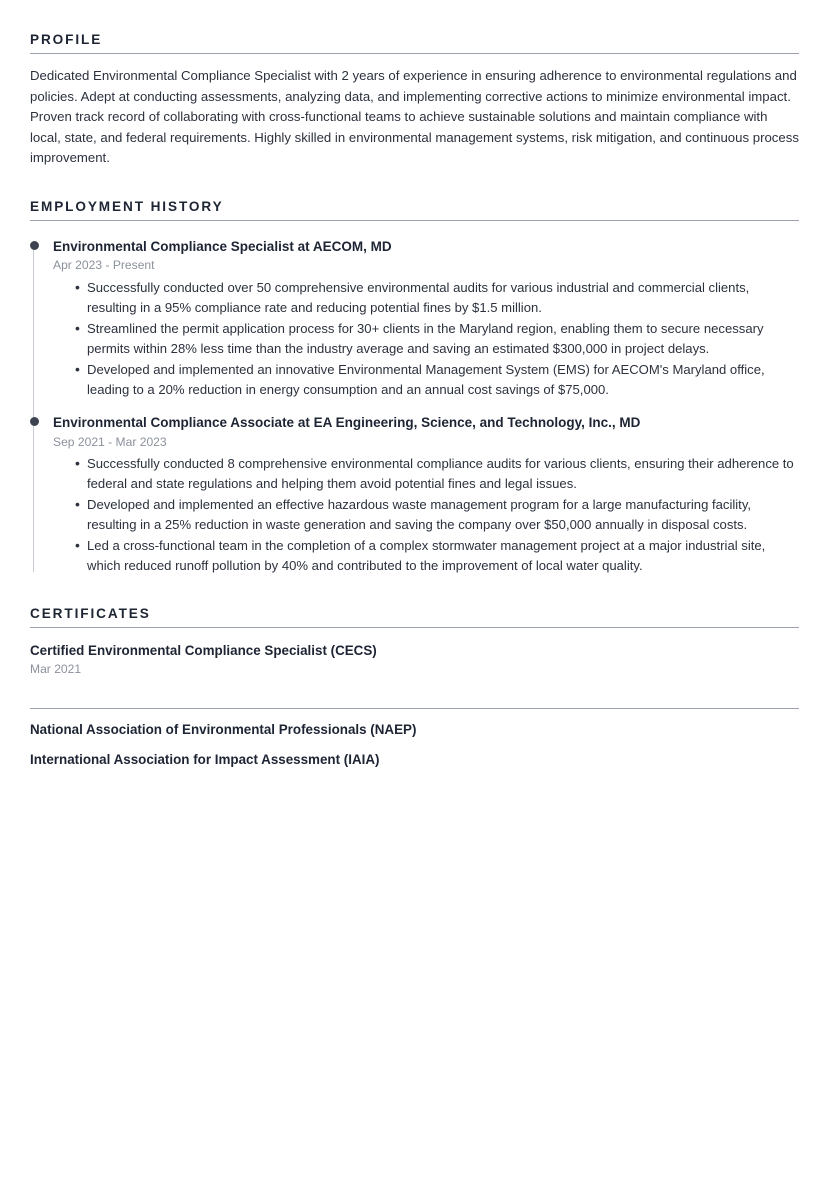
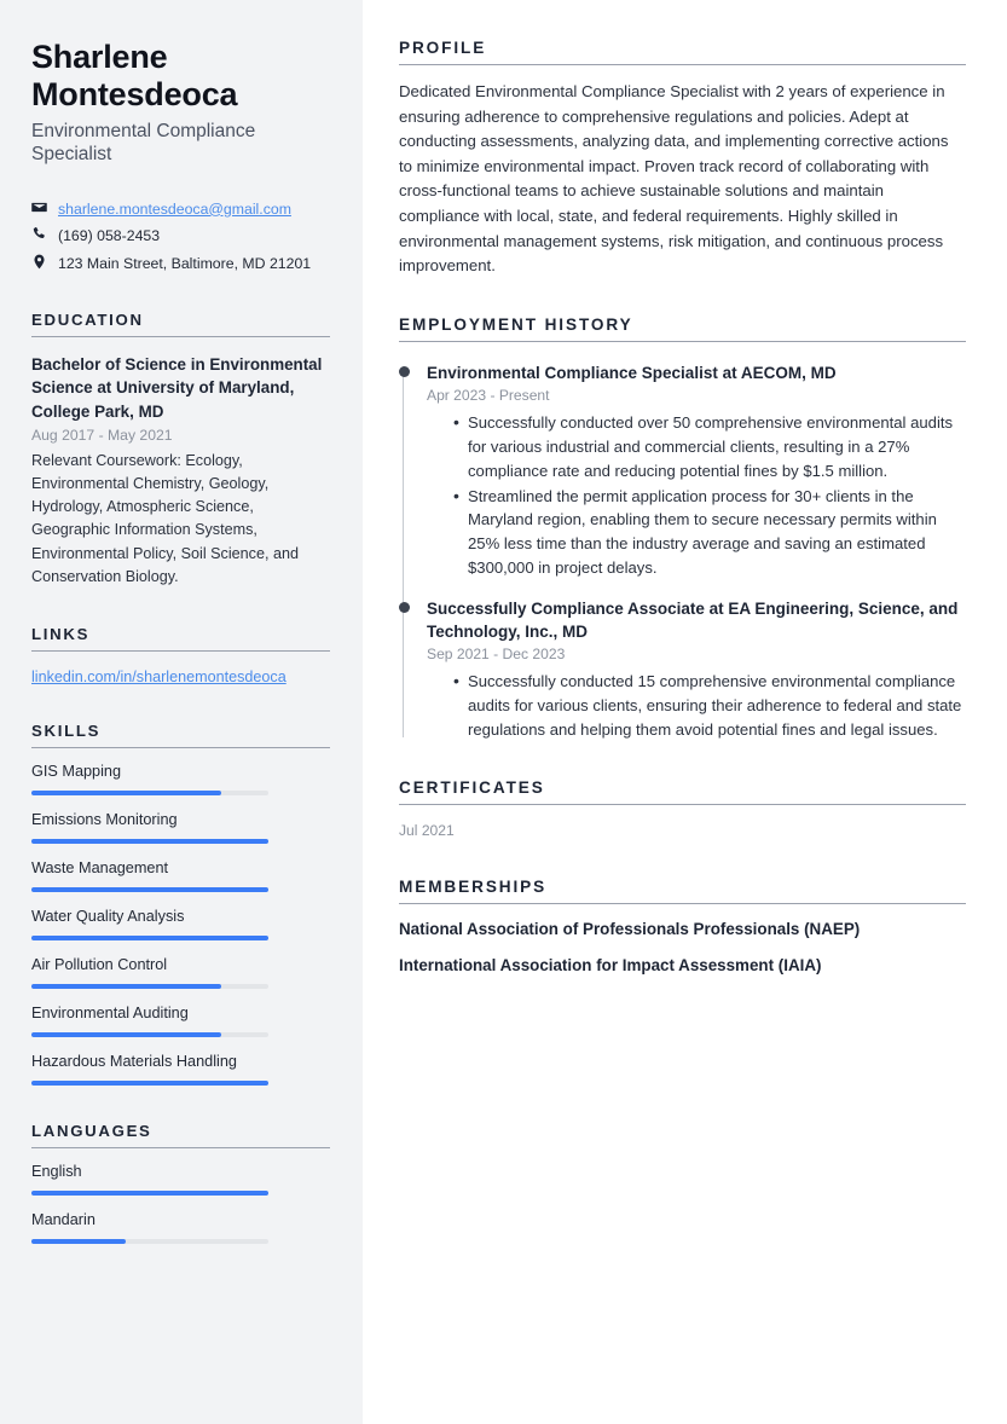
+ Sharlene Montesdeoca
+ Environmental Compliance Specialist
+ sharlene.montesdeoca@gmail.com
+ (169) 058-2453
+ 123 Main Street, Baltimore, MD 21201
+ EDUCATION
+ Bachelor of Science in Environmental Science at University of Maryland, College Park, MD
+ Aug 2017 - May 2021
+ Relevant Coursework: Ecology, Environmental Chemistry, Geology, Hydrology, Atmospheric Science, Geographic Information Systems, Environmental Policy, Soil Science, and Conservation Biology.
+ LINKS
+ linkedin.com/in/sharlenemontesdeoca
+ SKILLS
+ GIS Mapping
+ Emissions Monitoring
+ Waste Management
+ Water Quality Analysis
+ Air Pollution Control
+ Environmental Auditing
+ Hazardous Materials Handling
+ LANGUAGES
+ English
+ Mandarin
  PROFILE
- Dedicated Environmental Compliance Specialist with 2 years of experience in ensuring adherence to environmental regulations and policies. Adept at conducting assessments, analyzing data, and implementing corrective actions to minimize environmental impact. Proven track record of collaborating with cross-functional teams to achieve sustainable solutions and maintain compliance with local, state, and federal requirements. Highly skilled in environmental management systems, risk mitigation, and continuous process improvement.
+ Dedicated Environmental Compliance Specialist with 2 years of experience in ensuring adherence to comprehensive regulations and policies. Adept at conducting assessments, analyzing data, and implementing corrective actions to minimize environmental impact. Proven track record of collaborating with cross-functional teams to achieve sustainable solutions and maintain compliance with local, state, and federal requirements. Highly skilled in environmental management systems, risk mitigation, and continuous process improvement.
  EMPLOYMENT HISTORY
  Environmental Compliance Specialist at AECOM, MD
  Apr 2023 - Present
- Successfully conducted over 50 comprehensive environmental audits for various industrial and commercial clients, resulting in a 95% compliance rate and reducing potential fines by $1.5 million.
+ Successfully conducted over 50 comprehensive environmental audits for various industrial and commercial clients, resulting in a 27% compliance rate and reducing potential fines by $1.5 million.
- Streamlined the permit application process for 30+ clients in the Maryland region, enabling them to secure necessary permits within 28% less time than the industry average and saving an estimated $300,000 in project delays.
+ Streamlined the permit application process for 30+ clients in the Maryland region, enabling them to secure necessary permits within 25% less time than the industry average and saving an estimated $300,000 in project delays.
- Developed and implemented an innovative Environmental Management System (EMS) for AECOM's Maryland office, leading to a 20% reduction in energy consumption and an annual cost savings of $75,000.
- Environmental Compliance Associate at EA Engineering, Science, and Technology, Inc., MD
+ Successfully Compliance Associate at EA Engineering, Science, and Technology, Inc., MD
- Sep 2021 - Mar 2023
+ Sep 2021 - Dec 2023
- Successfully conducted 8 comprehensive environmental compliance audits for various clients, ensuring their adherence to federal and state regulations and helping them avoid potential fines and legal issues.
+ Successfully conducted 15 comprehensive environmental compliance audits for various clients, ensuring their adherence to federal and state regulations and helping them avoid potential fines and legal issues.
- Developed and implemented an effective hazardous waste management program for a large manufacturing facility, resulting in a 25% reduction in waste generation and saving the company over $50,000 annually in disposal costs.
- Led a cross-functional team in the completion of a complex stormwater management project at a major industrial site, which reduced runoff pollution by 40% and contributed to the improvement of local water quality.
  CERTIFICATES
- Certified Environmental Compliance Specialist (CECS)
- Mar 2021
+ Jul 2021
+ MEMBERSHIPS
- National Association of Environmental Professionals (NAEP)
+ National Association of Professionals Professionals (NAEP)
  International Association for Impact Assessment (IAIA)
